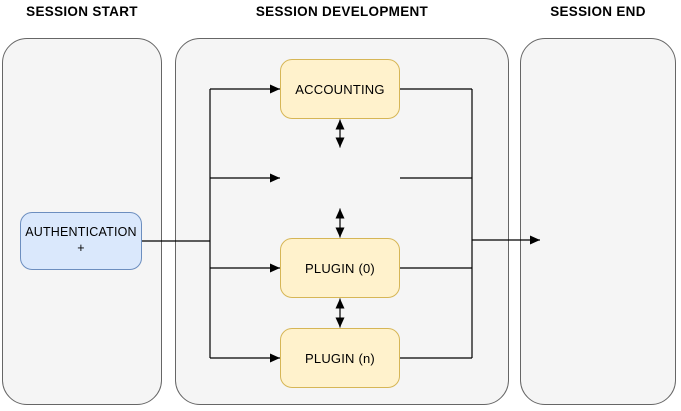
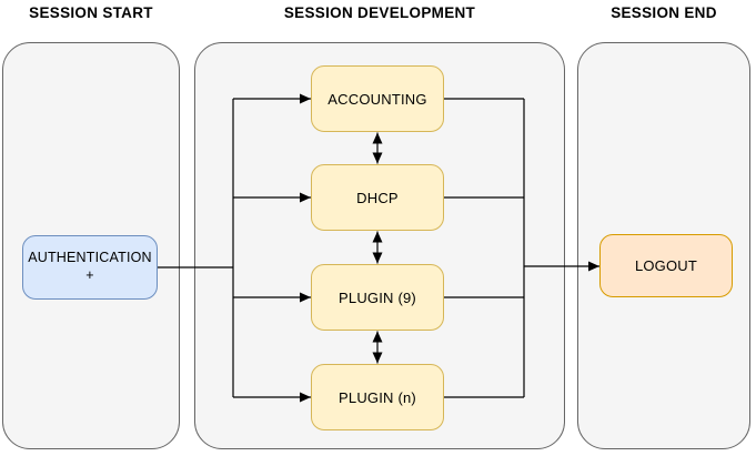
  SESSION START
  SESSION DEVELOPMENT
  SESSION END
  AUTHENTICATION
  +
  ACCOUNTING
+ DHCP
- PLUGIN (0)
+ PLUGIN (9)
  PLUGIN (n)
+ LOGOUT
